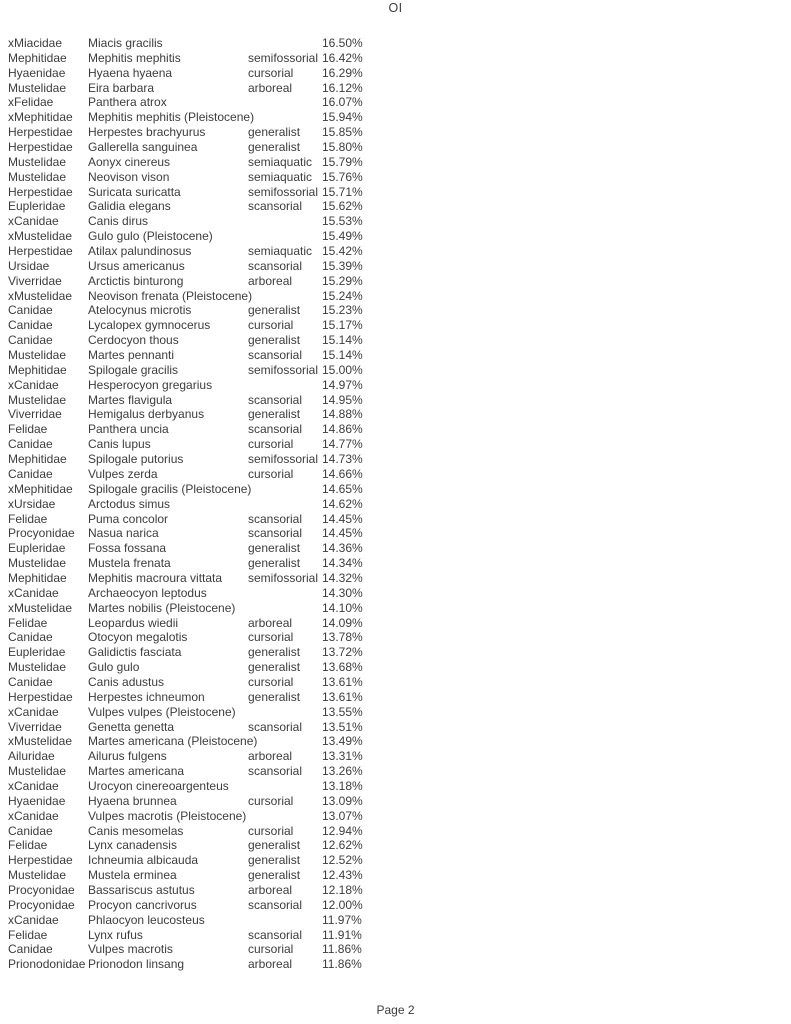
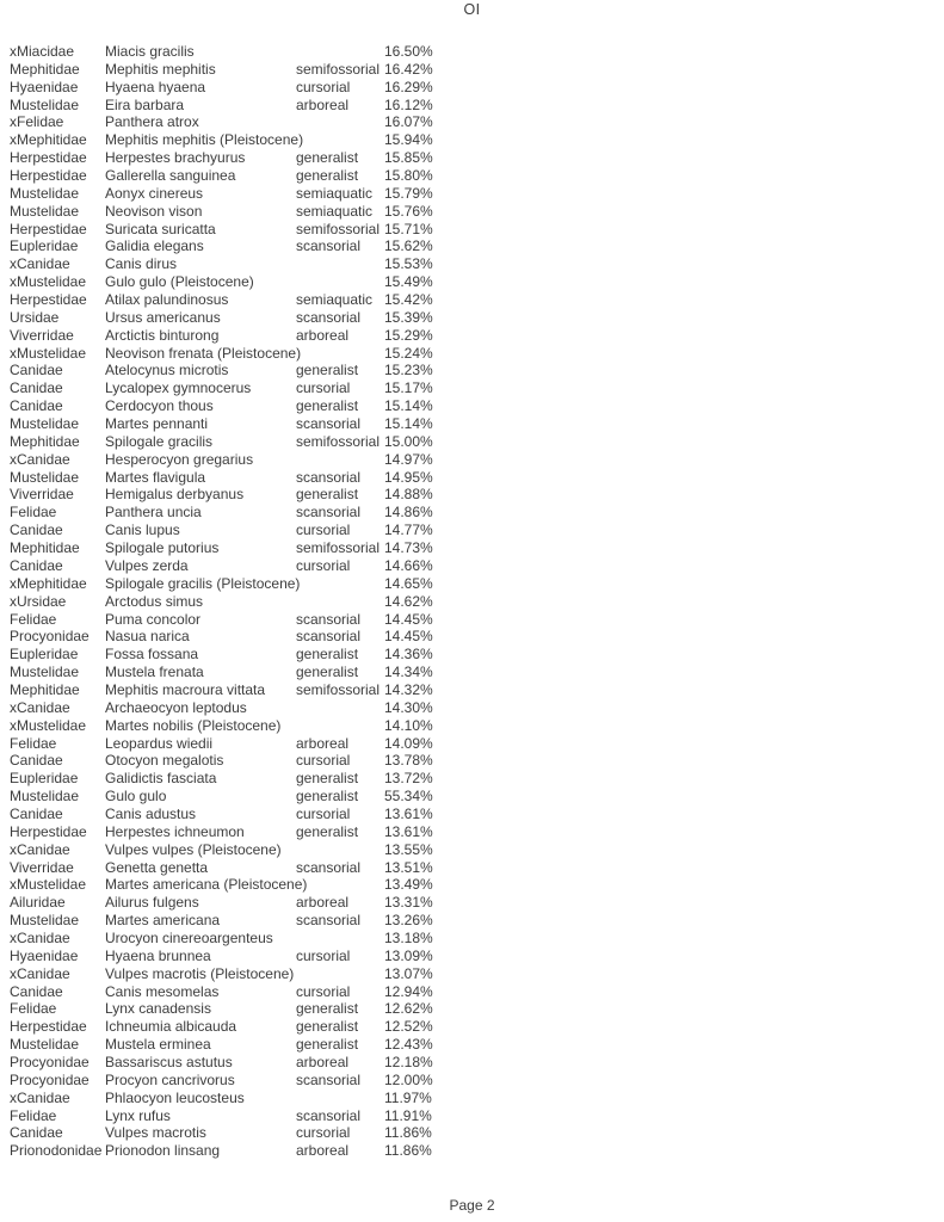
  OI
  xMiacidae
  Miacis gracilis
  16.50%
  Mephitidae
  Mephitis mephitis
  semifossorial
  16.42%
  Hyaenidae
  Hyaena hyaena
  cursorial
  16.29%
  Mustelidae
  Eira barbara
  arboreal
  16.12%
  xFelidae
  Panthera atrox
  16.07%
  xMephitidae
  Mephitis mephitis (Pleistocene
  15.94%
  Herpestidae
  Herpestes brachyurus
  generalist
  15.85%
  Herpestidae
  Gallerella sanguinea
  generalist
  15.80%
  Mustelidae
  Aonyx cinereus
  semiaquatic
  15.79%
  Mustelidae
  Neovison vison
  semiaquatic
  15.76%
  Herpestidae
  Suricata suricatta
  semifossorial
  15.71%
  Eupleridae
  Galidia elegans
  scansorial
  15.62%
  xCanidae
  Canis dirus
  15.53%
  xMustelidae
  Gulo gulo (Pleistocene)
  15.49%
  Herpestidae
  Atilax palundinosus
  semiaquatic
  15.42%
  Ursidae
  Ursus americanus
  scansorial
  15.39%
  Viverridae
  Arctictis binturong
  arboreal
  15.29%
  xMustelidae
  Neovison frenata (Pleistocene
  15.24%
  Canidae
  Atelocynus microtis
  generalist
  15.23%
  Canidae
  Lycalopex gymnocerus
  cursorial
  15.17%
  Canidae
  Cerdocyon thous
  generalist
  15.14%
  Mustelidae
  Martes pennanti
  scansorial
  15.14%
  Mephitidae
  Spilogale gracilis
  semifossorial
  15.00%
  xCanidae
  Hesperocyon gregarius
  14.97%
  Mustelidae
  Martes flavigula
  scansorial
  14.95%
  Viverridae
  Hemigalus derbyanus
  generalist
  14.88%
  Felidae
  Panthera uncia
  scansorial
  14.86%
  Canidae
  Canis lupus
  cursorial
  14.77%
  Mephitidae
  Spilogale putorius
  semifossorial
  14.73%
  Canidae
  Vulpes zerda
  cursorial
  14.66%
  xMephitidae
  Spilogale gracilis (Pleistocene
  14.65%
  xUrsidae
  Arctodus simus
  14.62%
  Felidae
  Puma concolor
  scansorial
  14.45%
  Procyonidae
  Nasua narica
  scansorial
  14.45%
  Eupleridae
  Fossa fossana
  generalist
  14.36%
  Mustelidae
  Mustela frenata
  generalist
  14.34%
  Mephitidae
  Mephitis macroura vittata
  semifossorial
  14.32%
  xCanidae
  Archaeocyon leptodus
  14.30%
  xMustelidae
  Martes nobilis (Pleistocene)
  14.10%
  Felidae
  Leopardus wiedii
  arboreal
  14.09%
  Canidae
  Otocyon megalotis
  cursorial
  13.78%
  Eupleridae
  Galidictis fasciata
  generalist
  13.72%
  Mustelidae
  Gulo gulo
  generalist
- 13.68%
+ 55.34%
  Canidae
  Canis adustus
  cursorial
  13.61%
  Herpestidae
  Herpestes ichneumon
  generalist
  13.61%
  xCanidae
  Vulpes vulpes (Pleistocene)
  13.55%
  Viverridae
  Genetta genetta
  scansorial
  13.51%
  xMustelidae
  Martes americana (Pleistocen
  13.49%
  Ailuridae
  Ailurus fulgens
  arboreal
  13.31%
  Mustelidae
  Martes americana
  scansorial
  13.26%
  xCanidae
  Urocyon cinereoargenteus
  13.18%
  Hyaenidae
  Hyaena brunnea
  cursorial
  13.09%
  xCanidae
  Vulpes macrotis (Pleistocene)
  13.07%
  Canidae
  Canis mesomelas
  cursorial
  12.94%
  Felidae
  Lynx canadensis
  generalist
  12.62%
  Herpestidae
  Ichneumia albicauda
  generalist
  12.52%
  Mustelidae
  Mustela erminea
  generalist
  12.43%
  Procyonidae
  Bassariscus astutus
  arboreal
  12.18%
  Procyonidae
  Procyon cancrivorus
  scansorial
  12.00%
  xCanidae
  Phlaocyon leucosteus
  11.97%
  Felidae
  Lynx rufus
  scansorial
  11.91%
  Canidae
  Vulpes macrotis
  cursorial
  11.86%
  Prionodonidae
  Prionodon linsang
  arboreal
  11.86%
  Page 2
